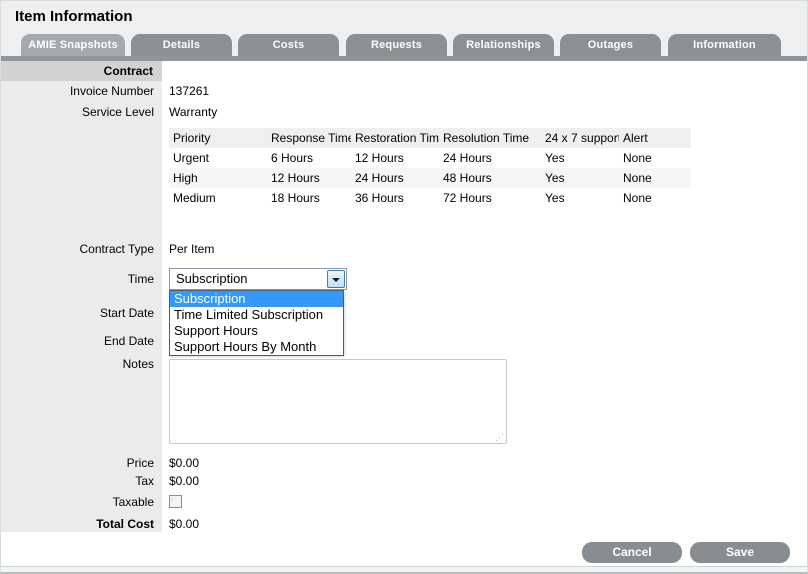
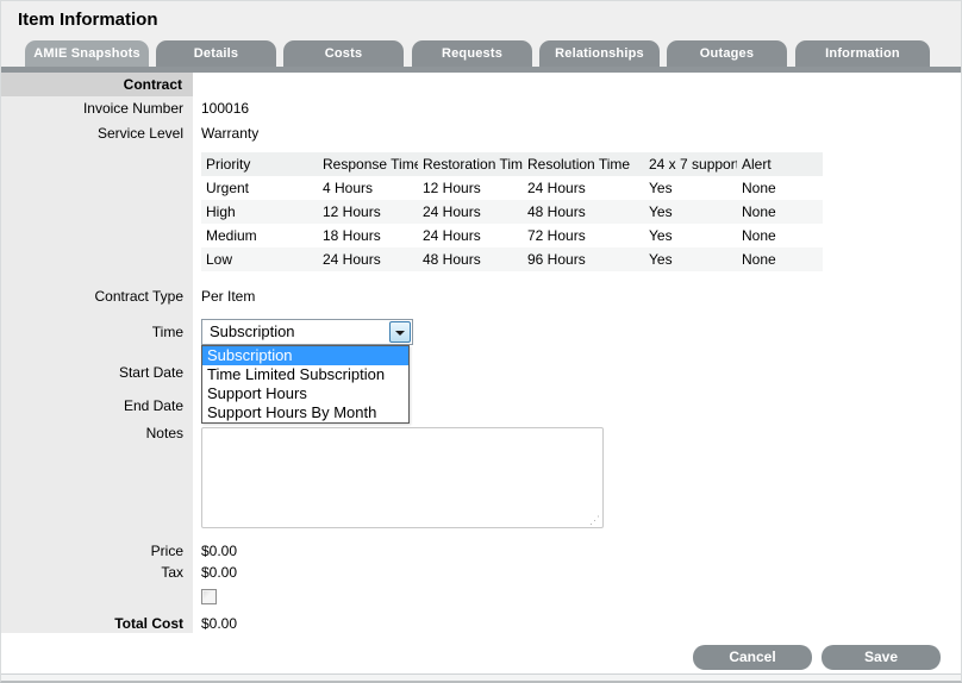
  Item Information
  AMIE Snapshots
  Details
  Costs
  Requests
  Relationships
  Outages
  Information
  Contract
  Invoice Number
- 137261
+ 100016
  Service Level
  Warranty
  Priority	Response Tim	Restoration Tim	Resolution Time	24 x 7 suppor	Alert
- Urgent	6 Hours	12 Hours	24 Hours	Yes	None
+ Urgent	4 Hours	12 Hours	24 Hours	Yes	None
  High	12 Hours	24 Hours	48 Hours	Yes	None
- Medium	18 Hours	36 Hours	72 Hours	Yes	None
+ Medium	18 Hours	24 Hours	72 Hours	Yes	None
+ Low	24 Hours	48 Hours	96 Hours	Yes	None
  Contract Type
  Per Item
  Time
  Subscription
  Start Date
  End Date
  Subscription
  Time Limited Subscription
  Support Hours
  Support Hours By Month
  Notes
  ⋰
  Price
  $0.00
  Tax
  $0.00
- Taxable
  Total Cost
  $0.00
  Cancel
  Save
